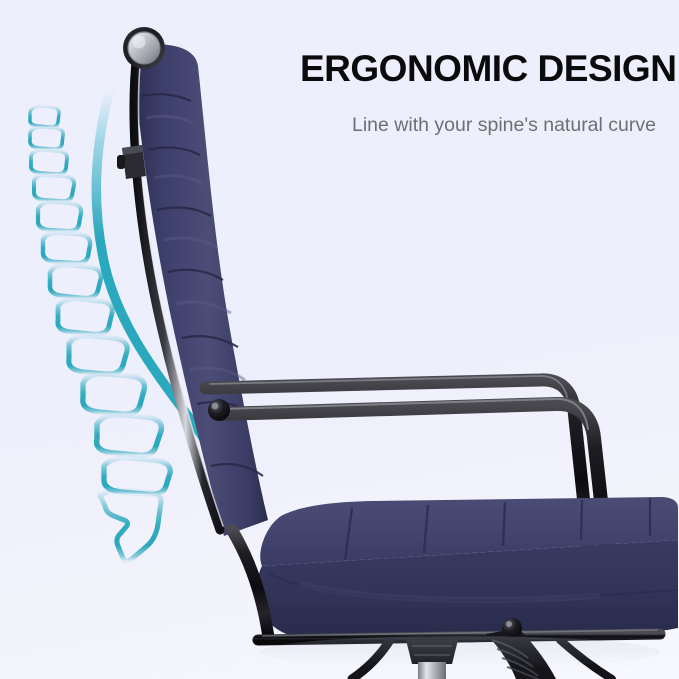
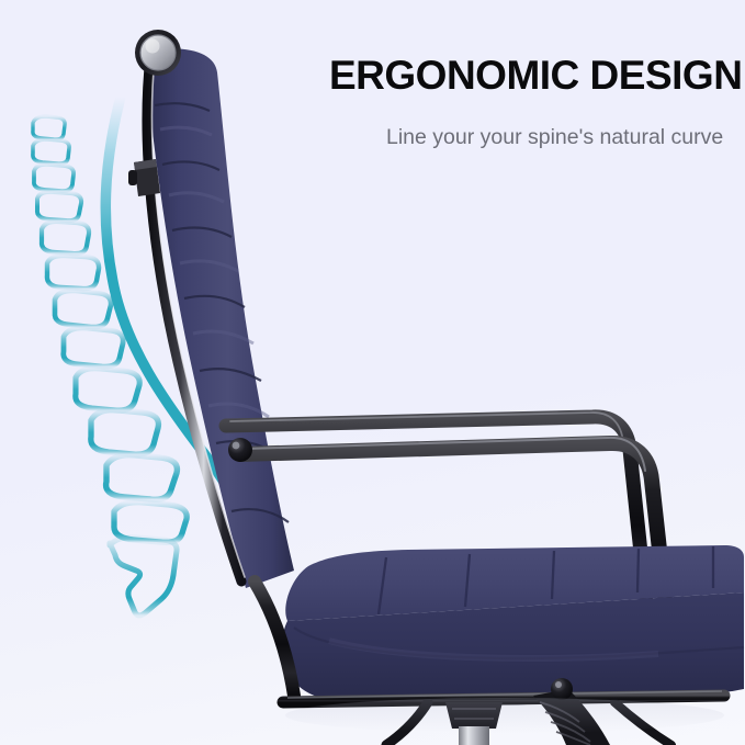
  ERGONOMIC DESIGN
- Line with your spine's natural curve
+ Line your your spine's natural curve
